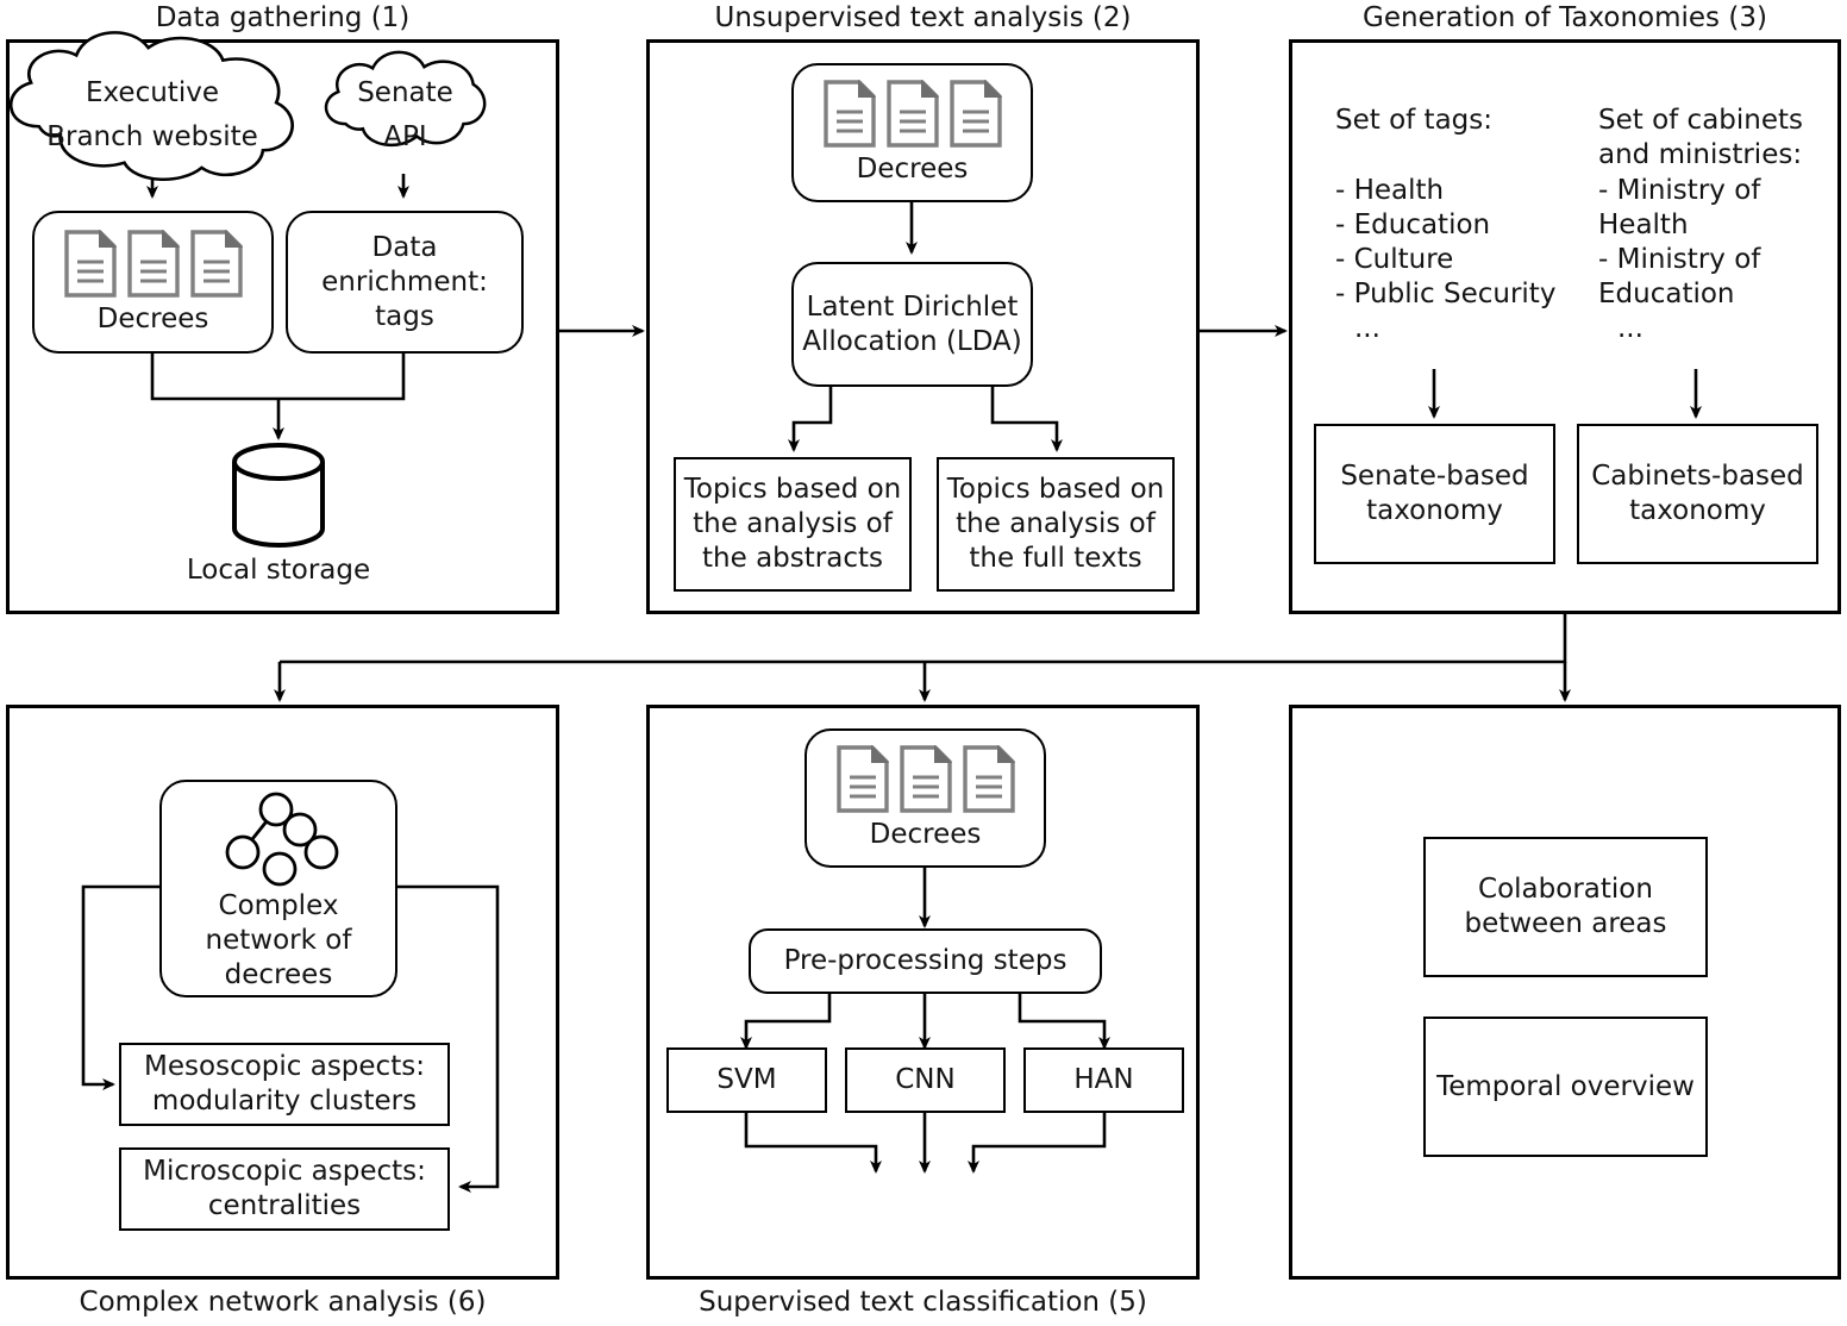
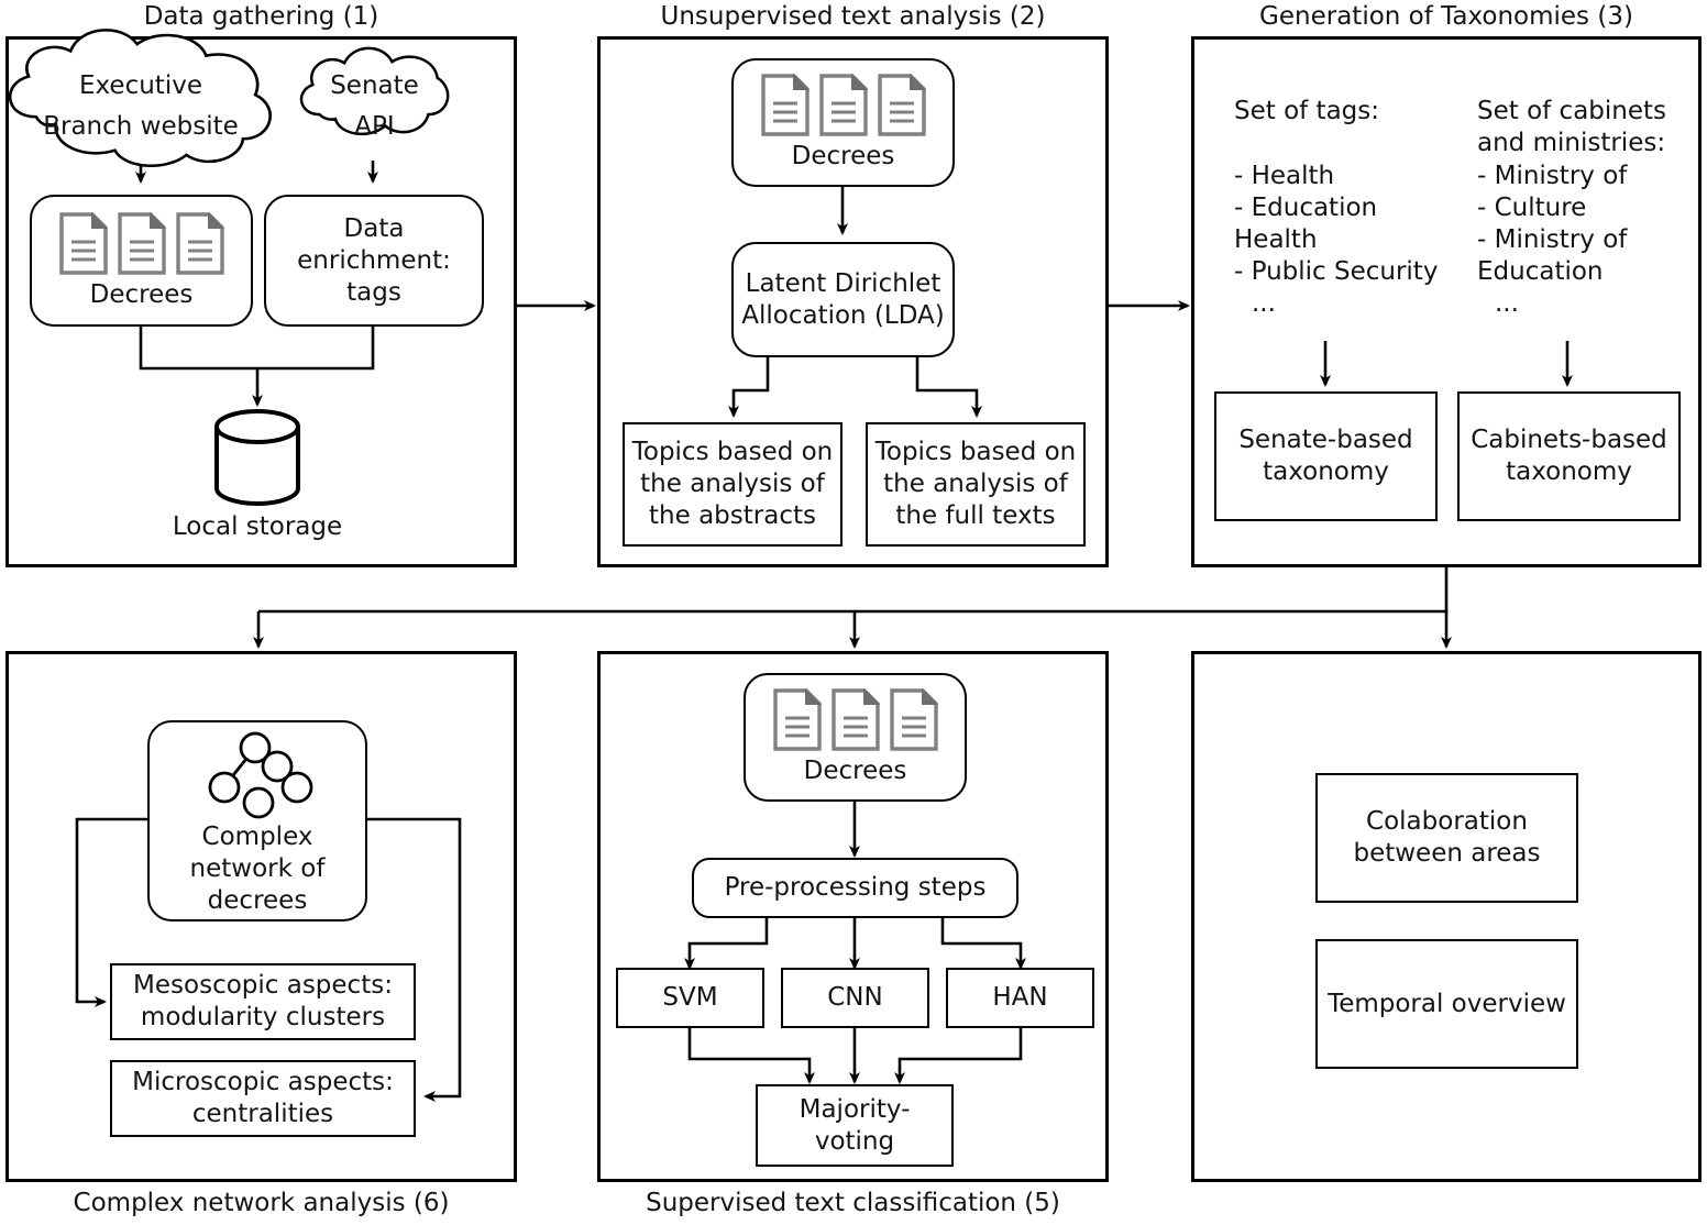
  Data gathering (1)
  Executive
  Branch website
  Senate
  API
  Decrees
  Data
  enrichment:
  tags
  Local storage
  Unsupervised text analysis (2)
  Decrees
  Latent Dirichlet
  Allocation (LDA)
  Topics based on
  the analysis of
  the abstracts
  Topics based on
  the analysis of
  the full texts
  Generation of Taxonomies (3)
  Set of tags:
  - Health
  - Education
- - Culture
+ Health
  - Public Security
  ...
  Set of cabinets
  and ministries:
  - Ministry of
- Health
+ - Culture
  - Ministry of
  Education
  ...
  Senate-based
  taxonomy
  Cabinets-based
  taxonomy
  Complex network analysis (6)
  Complex
  network of
  decrees
  Mesoscopic aspects:
  modularity clusters
  Microscopic aspects:
  centralities
  Supervised text classification (5)
  Decrees
  Pre-processing steps
  SVM
  CNN
  HAN
+ Majority-
+ voting
  Colaboration
  between areas
  Temporal overview
